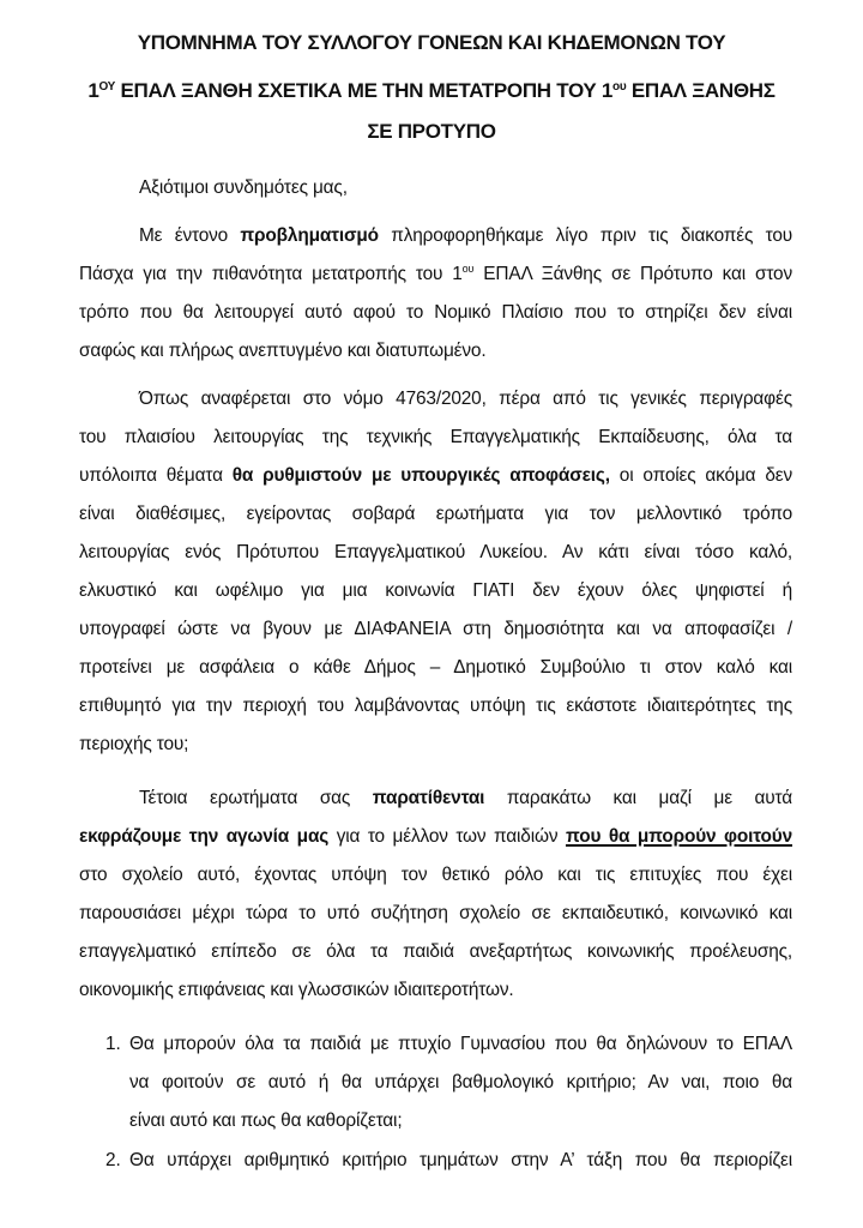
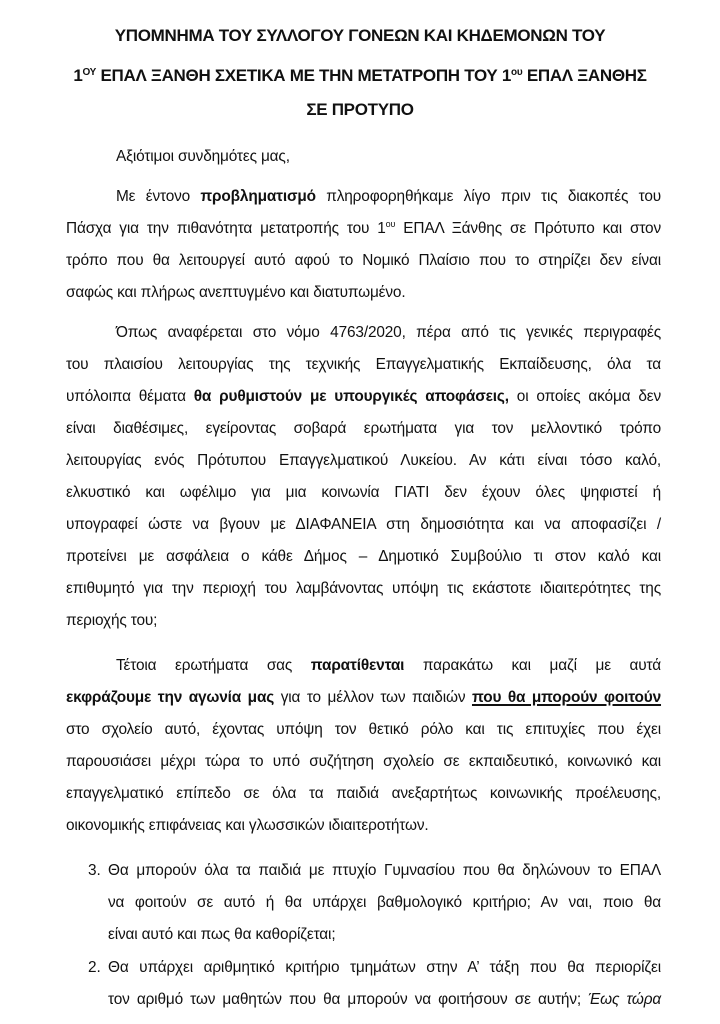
  ΥΠΟΜΝΗΜΑ ΤΟΥ ΣΥΛΛΟΓΟΥ ΓΟΝΕΩΝ ΚΑΙ ΚΗΔΕΜΟΝΩΝ ΤΟΥ
  1ΟΥ ΕΠΑΛ ΞΑΝΘΗ ΣΧΕΤΙΚΑ ΜΕ ΤΗΝ ΜΕΤΑΤΡΟΠΗ ΤΟΥ 1ου ΕΠΑΛ ΞΑΝΘΗΣ
  ΣΕ ΠΡΟΤΥΠΟ
  Αξιότιμοι συνδημότες μας,
  Με έντονο προβληματισμό πληροφορηθήκαμε λίγο πριν τις διακοπές του
  Πάσχα για την πιθανότητα μετατροπής του 1ου ΕΠΑΛ Ξάνθης σε Πρότυπο και στον
  τρόπο που θα λειτουργεί αυτό αφού το Νομικό Πλαίσιο που το στηρίζει δεν είναι
  σαφώς και πλήρως ανεπτυγμένο και διατυπωμένο.
  Όπως αναφέρεται στο νόμο 4763/2020, πέρα από τις γενικές περιγραφές
  του πλαισίου λειτουργίας της τεχνικής Επαγγελματικής Εκπαίδευσης, όλα τα
  υπόλοιπα θέματα θα ρυθμιστούν με υπουργικές αποφάσεις, οι οποίες ακόμα δεν
  είναι διαθέσιμες, εγείροντας σοβαρά ερωτήματα για τον μελλοντικό τρόπο
  λειτουργίας ενός Πρότυπου Επαγγελματικού Λυκείου. Αν κάτι είναι τόσο καλό,
  ελκυστικό και ωφέλιμο για μια κοινωνία ΓΙΑΤΙ δεν έχουν όλες ψηφιστεί ή
  υπογραφεί ώστε να βγουν με ΔΙΑΦΑΝΕΙΑ στη δημοσιότητα και να αποφασίζει /
  προτείνει με ασφάλεια ο κάθε Δήμος – Δημοτικό Συμβούλιο τι στον καλό και
  επιθυμητό για την περιοχή του λαμβάνοντας υπόψη τις εκάστοτε ιδιαιτερότητες της
  περιοχής του;
  Τέτοια ερωτήματα σας παρατίθενται παρακάτω και μαζί με αυτά
  εκφράζουμε την αγωνία μας για το μέλλον των παιδιών που θα μπορούν φοιτούν
  στο σχολείο αυτό, έχοντας υπόψη τον θετικό ρόλο και τις επιτυχίες που έχει
  παρουσιάσει μέχρι τώρα το υπό συζήτηση σχολείο σε εκπαιδευτικό, κοινωνικό και
  επαγγελματικό επίπεδο σε όλα τα παιδιά ανεξαρτήτως κοινωνικής προέλευσης,
  οικονομικής επιφάνειας και γλωσσικών ιδιαιτεροτήτων.
- 1.
+ 3.
  Θα μπορούν όλα τα παιδιά με πτυχίο Γυμνασίου που θα δηλώνουν το ΕΠΑΛ
  να φοιτούν σε αυτό ή θα υπάρχει βαθμολογικό κριτήριο; Αν ναι, ποιο θα
  είναι αυτό και πως θα καθορίζεται;
  2.
  Θα υπάρχει αριθμητικό κριτήριο τμημάτων στην Α’ τάξη που θα περιορίζει
+ τον αριθμό των μαθητών που θα μπορούν να φοιτήσουν σε αυτήν; Έως τώρα
